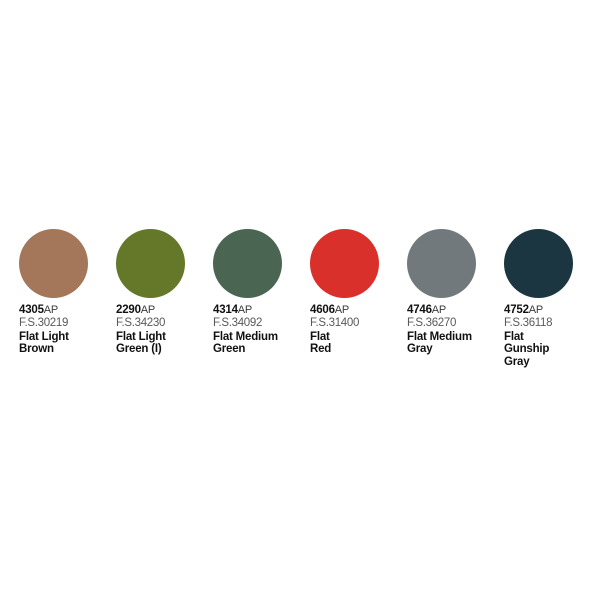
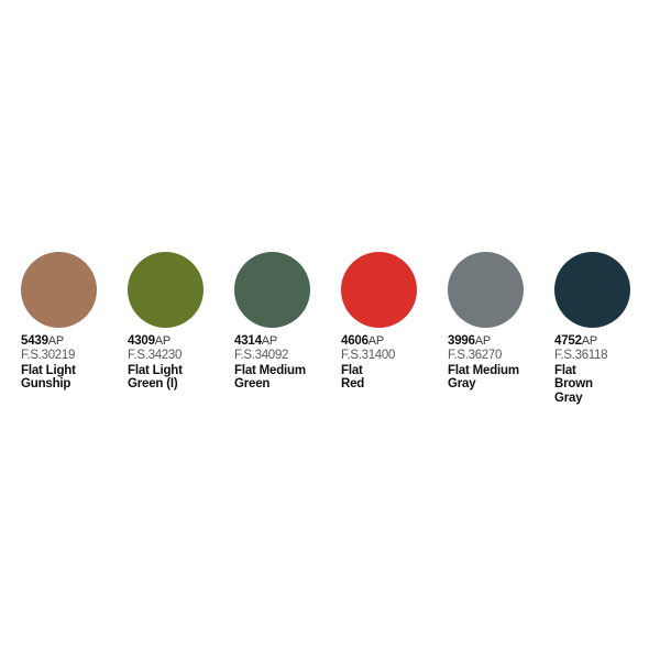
- 4305AP
+ 5439AP
  F.S.30219
  Flat Light
- Brown
+ Gunship
- 2290AP
+ 4309AP
  F.S.34230
  Flat Light
  Green (I)
  4314AP
  F.S.34092
  Flat Medium
  Green
  4606AP
  F.S.31400
  Flat
  Red
- 4746AP
+ 3996AP
  F.S.36270
  Flat Medium
  Gray
  4752AP
  F.S.36118
  Flat
- Gunship
+ Brown
  Gray
